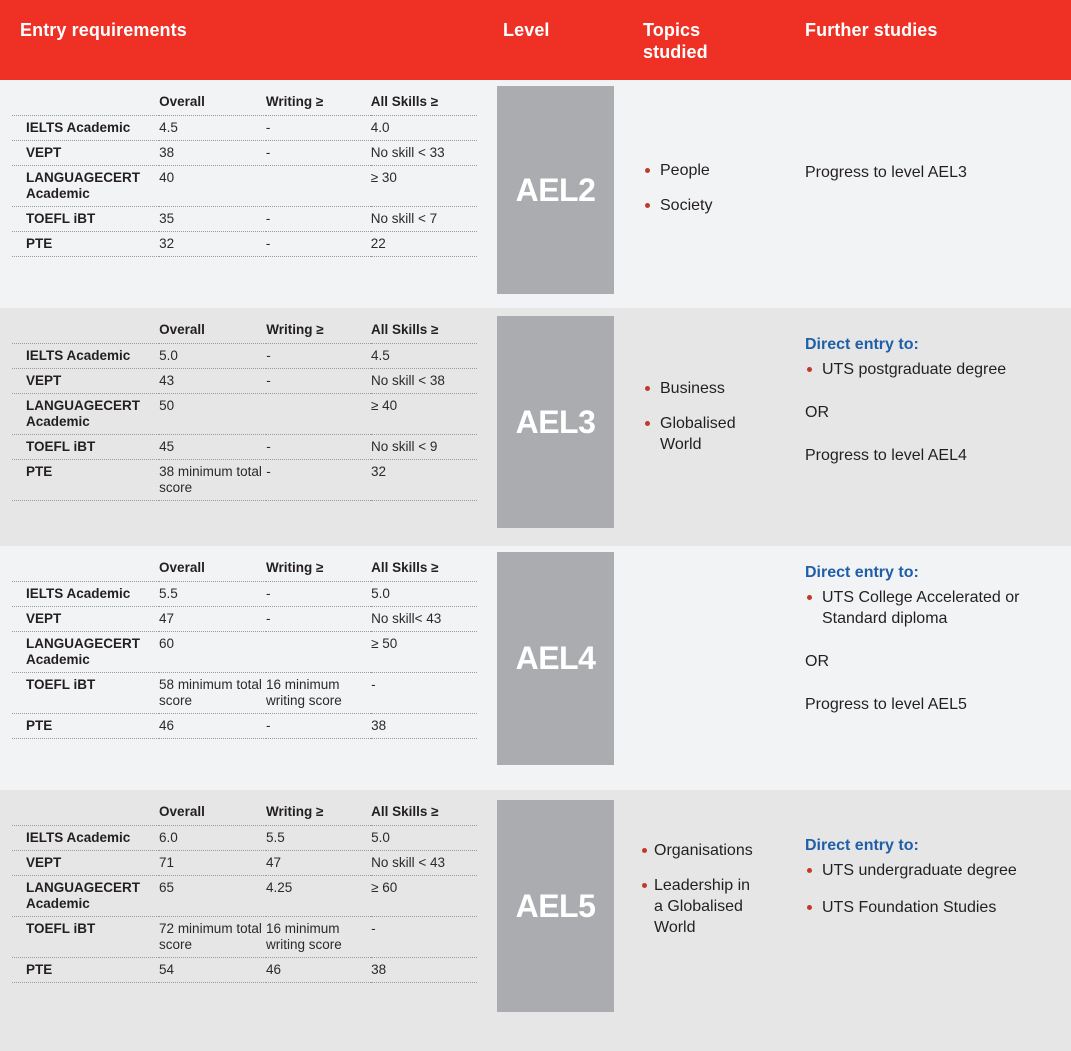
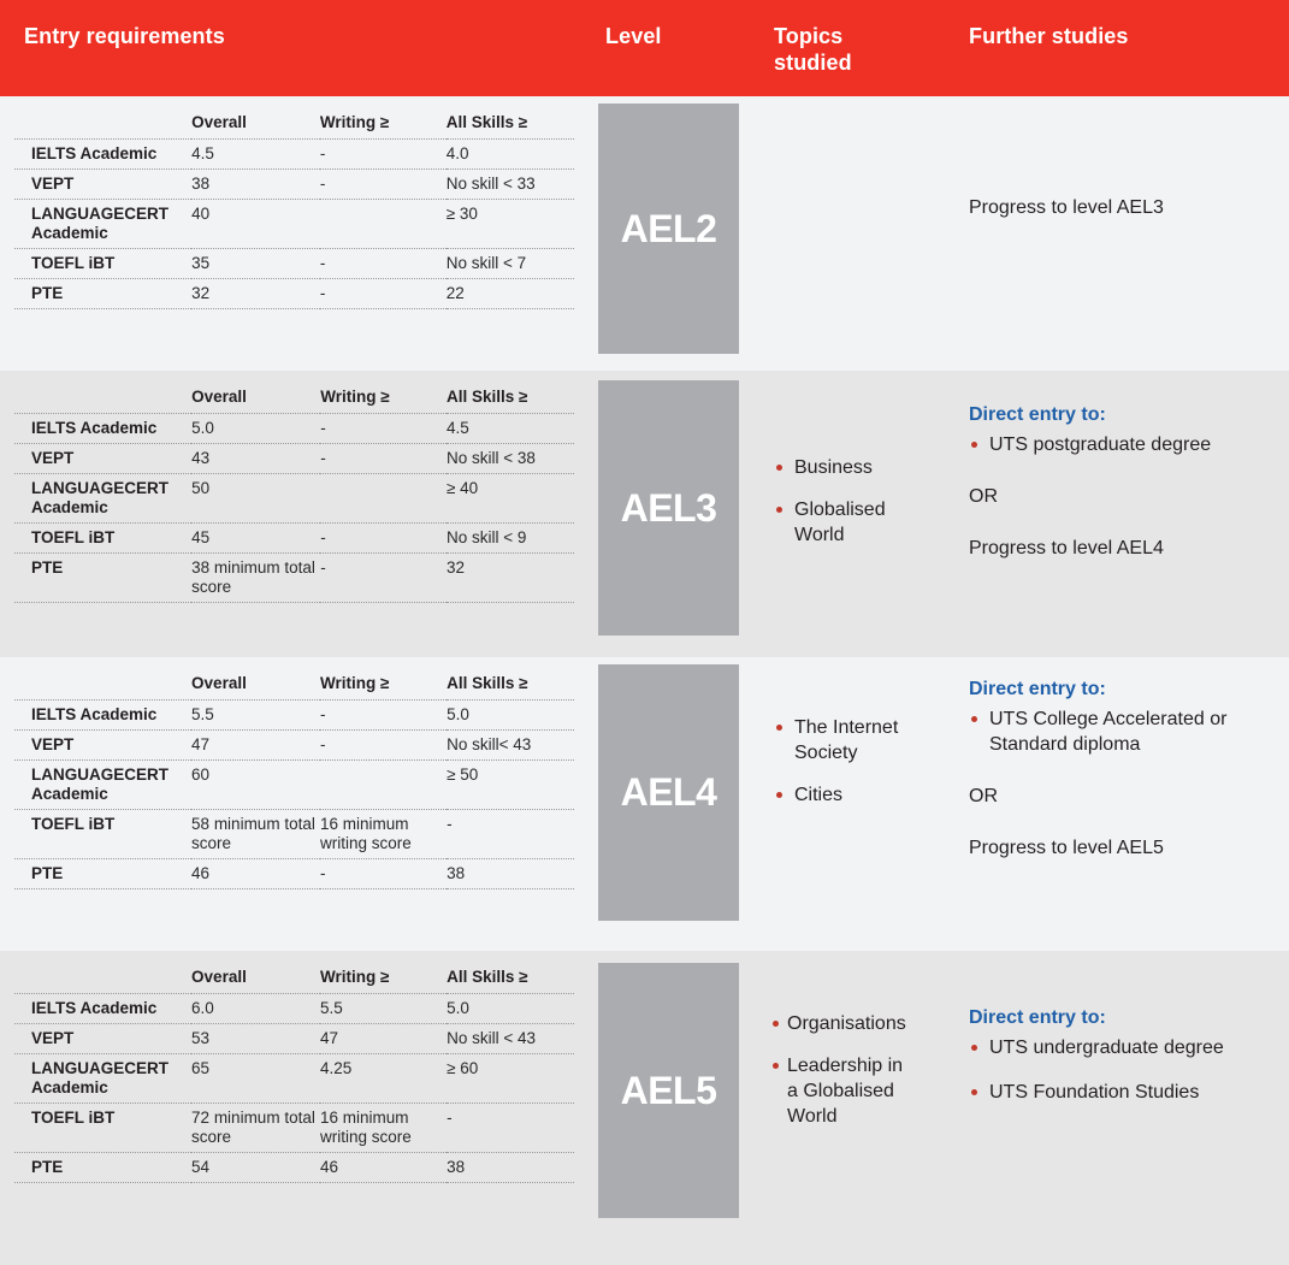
  Entry requirements
  Level
  Topics
  studied
  Further studies
  	Overall	Writing ≥	All Skills ≥
  IELTS Academic	4.5	-	4.0
  VEPT	38	-	No skill < 33
  LANGUAGECERT Academic	40		≥ 30
  TOEFL iBT	35	-	No skill < 7
  PTE	32	-	22
  AEL2
- People
- Society
  Progress to level AEL3
  	Overall	Writing ≥	All Skills ≥
  IELTS Academic	5.0	-	4.5
  VEPT	43	-	No skill < 38
  LANGUAGECERT Academic	50		≥ 40
  TOEFL iBT	45	-	No skill < 9
  PTE	38 minimum total score	-	32
  AEL3
  Business
  Globalised World
  Direct entry to:
  UTS postgraduate degree
  OR
  Progress to level AEL4
  	Overall	Writing ≥	All Skills ≥
  IELTS Academic	5.5	-	5.0
  VEPT	47	-	No skill< 43
  LANGUAGECERT Academic	60		≥ 50
  TOEFL iBT	58 minimum total score	16 minimum writing score	-
  PTE	46	-	38
  AEL4
+ The Internet Society
+ Cities
  Direct entry to:
  UTS College Accelerated or Standard diploma
  OR
  Progress to level AEL5
  	Overall	Writing ≥	All Skills ≥
  IELTS Academic	6.0	5.5	5.0
- VEPT	71	47	No skill < 43
+ VEPT	53	47	No skill < 43
  LANGUAGECERT Academic	65	4.25	≥ 60
  TOEFL iBT	72 minimum total score	16 minimum writing score	-
  PTE	54	46	38
  AEL5
  Organisations
  Leadership in a Globalised World
  Direct entry to:
  UTS undergraduate degree
  UTS Foundation Studies
